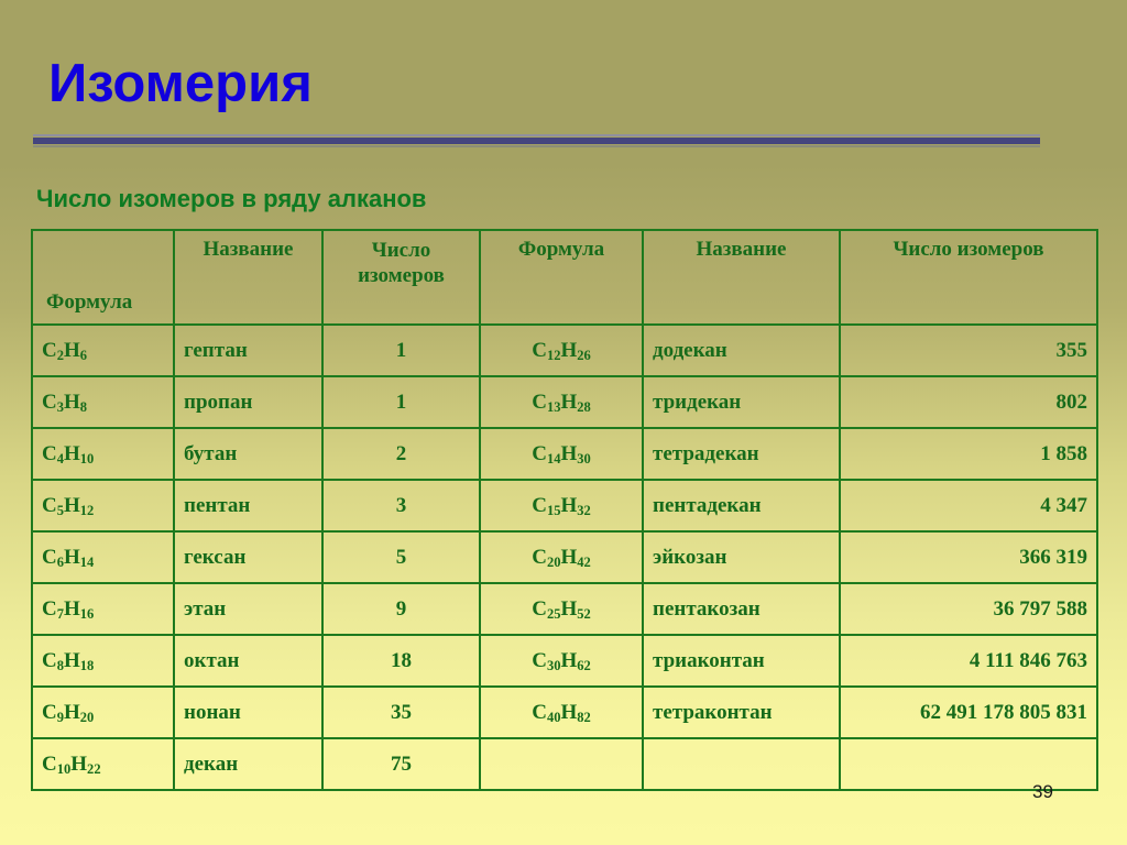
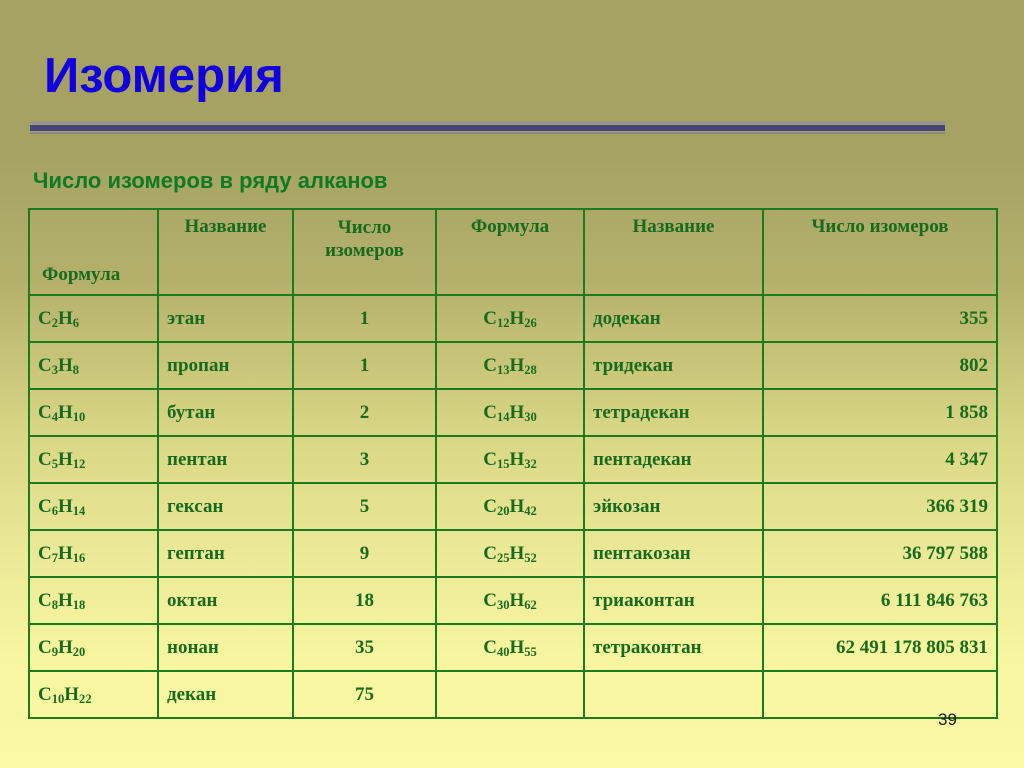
  Изомерия
  Число изомеров в ряду алканов
  Формула	Название	Число изомеров	Формула	Название	Число изомеров
- C2H6	гептан	1	C12H26	додекан	355
+ C2H6	этан	1	C12H26	додекан	355
  C3H8	пропан	1	C13H28	тридекан	802
  C4H10	бутан	2	C14H30	тетрадекан	1 858
  C5H12	пентан	3	C15H32	пентадекан	4 347
  C6H14	гексан	5	C20H42	эйкозан	366 319
- C7H16	этан	9	C25H52	пентакозан	36 797 588
+ C7H16	гептан	9	C25H52	пентакозан	36 797 588
- C8H18	октан	18	C30H62	триаконтан	4 111 846 763
+ C8H18	октан	18	C30H62	триаконтан	6 111 846 763
- C9H20	нонан	35	C40H82	тетраконтан	62 491 178 805 831
+ C9H20	нонан	35	C40H55	тетраконтан	62 491 178 805 831
  C10H22	декан	75
  39
